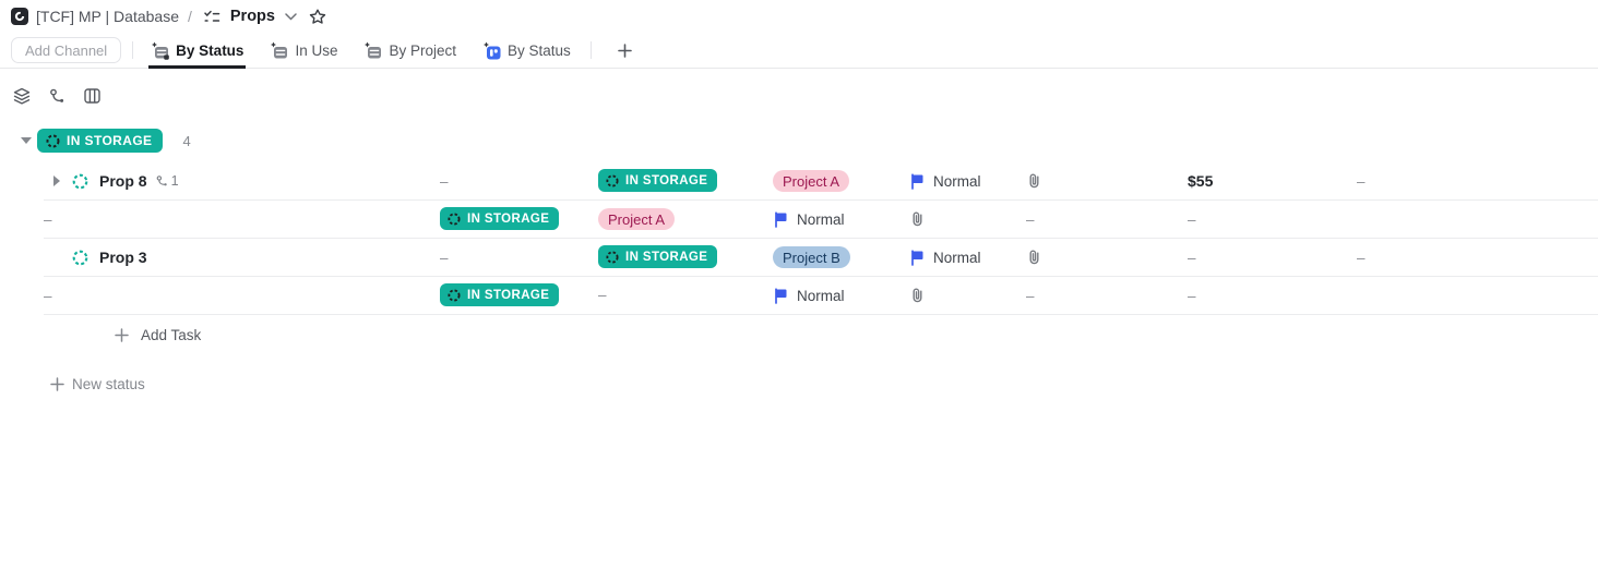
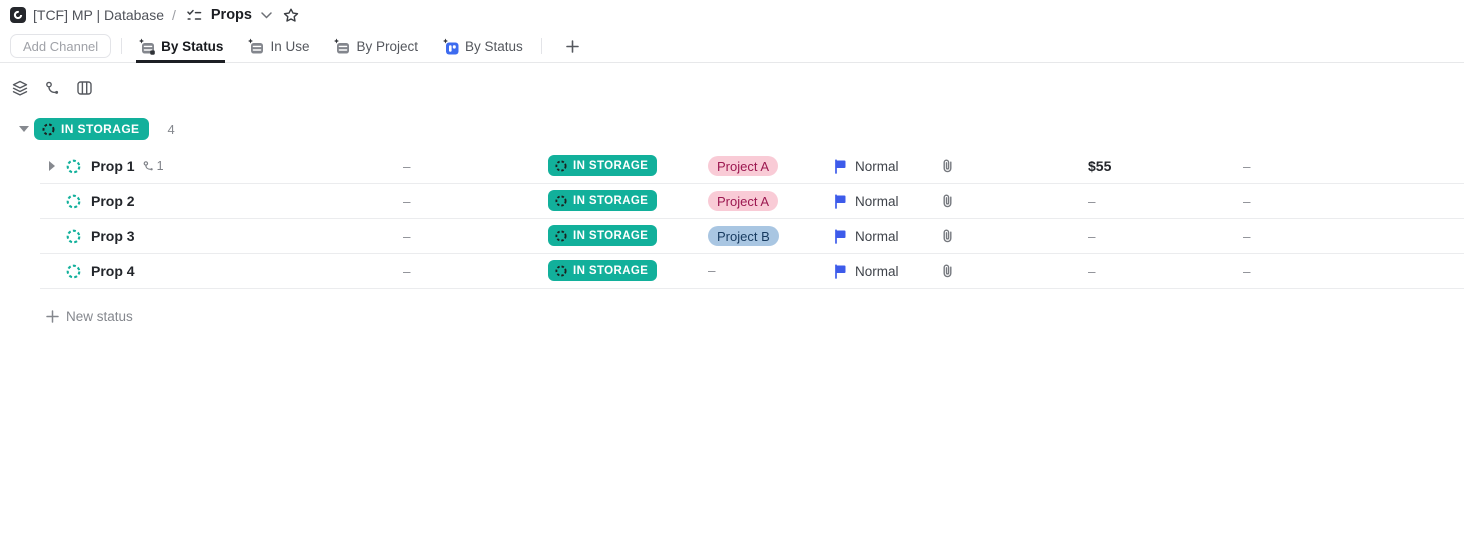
  [TCF] MP | Database
  /
  Props
  Add Channel
  By Status
  In Use
  By Project
  By Status
  IN STORAGE
  4
- Prop 8
+ Prop 1
  1
  –
  IN STORAGE
  Project A
  Normal
  $55
  –
+ Prop 2
  –
  IN STORAGE
  Project A
  Normal
  –
  –
  Prop 3
  –
  IN STORAGE
  Project B
  Normal
  –
  –
+ Prop 4
  –
  IN STORAGE
  –
  Normal
  –
  –
- Add Task
  New status
